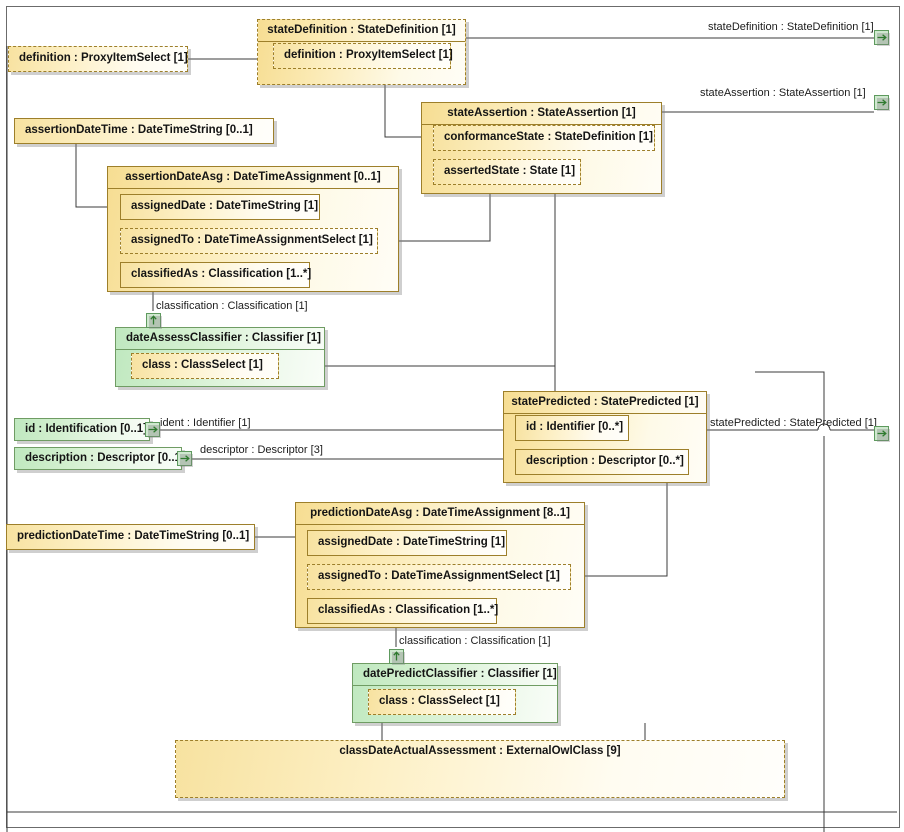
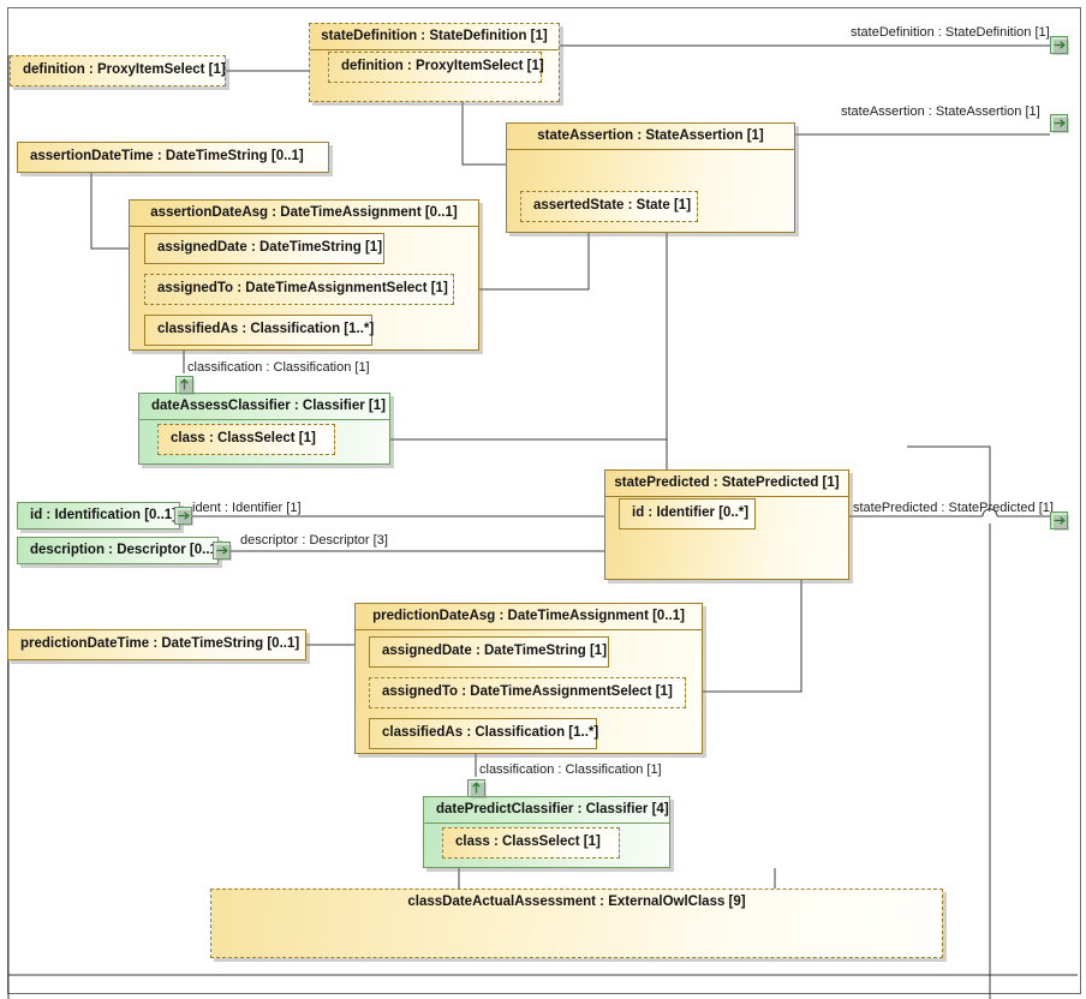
  definition : ProxyItemSelect [1]
  stateDefinition : StateDefinition [1]
  definition : ProxyItemSelect [1]
  stateAssertion : StateAssertion [1]
- conformanceState : StateDefinition [1]
  assertedState : State [1]
  assertionDateTime : DateTimeString [0..1]
  assertionDateAsg : DateTimeAssignment [0..1]
  assignedDate : DateTimeString [1]
  assignedTo : DateTimeAssignmentSelect [1]
  classifiedAs : Classification [1..*]
  dateAssessClassifier : Classifier [1]
  class : ClassSelect [1]
  statePredicted : StatePredicted [1]
  id : Identifier [0..*]
- description : Descriptor [0..*]
  id : Identification [0..1
  description : Descriptor [0..
  predictionDateTime : DateTimeString [0..1]
- predictionDateAsg : DateTimeAssignment [8..1]
+ predictionDateAsg : DateTimeAssignment [0..1]
  assignedDate : DateTimeString [1]
  assignedTo : DateTimeAssignmentSelect [1]
  classifiedAs : Classification [1..*]
- datePredictClassifier : Classifier [1]
+ datePredictClassifier : Classifier [4]
  class : ClassSelect [1]
  classDateActualAssessment : ExternalOwlClass [9]
  stateDefinition : StateDefinition [1]
  stateAssertion : StateAssertion [1]
  classification : Classification [1]
  ident : Identifier [1]
  descriptor : Descriptor [3]
  statePredicted : StatePredicted [1]
  classification : Classification [1]
